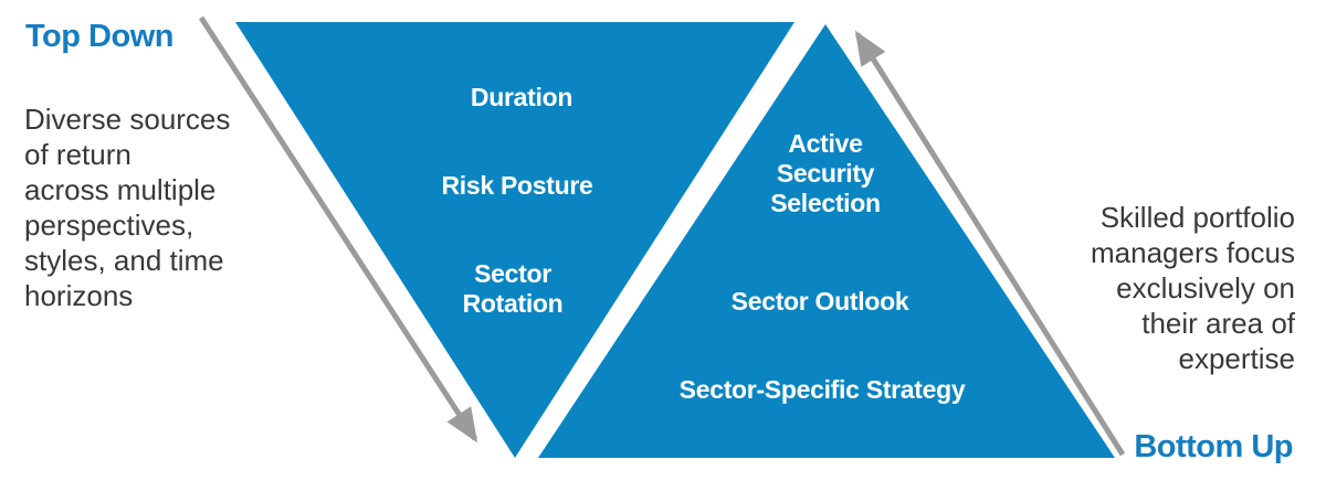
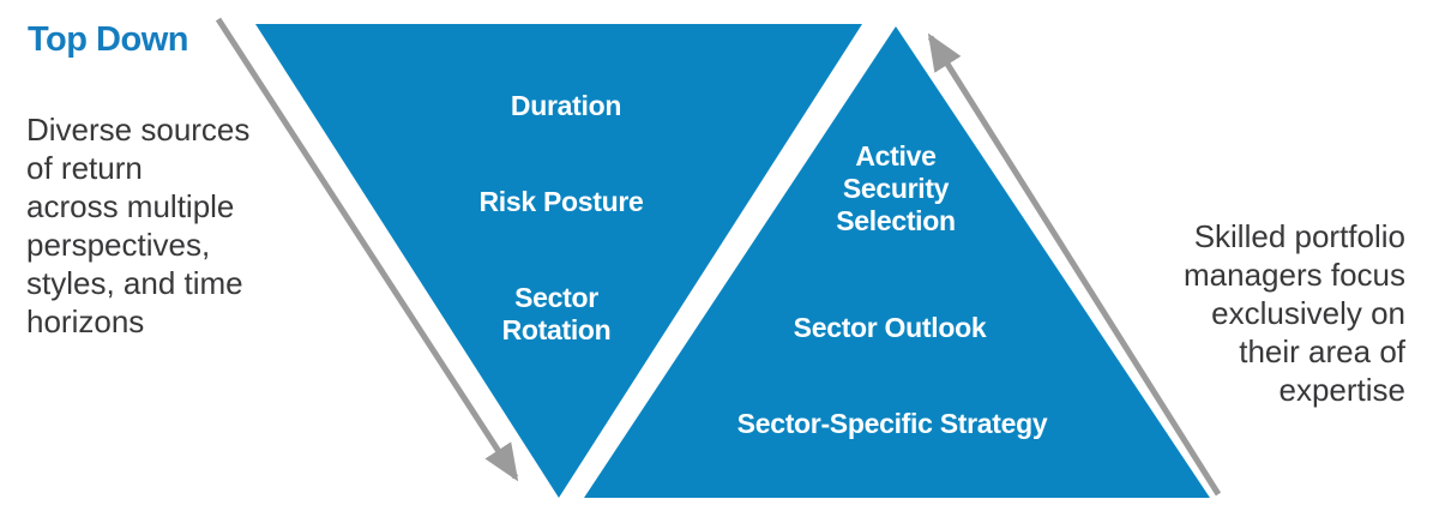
  Top Down
  Diverse sources
  of return
  across multiple
  perspectives,
  styles, and time
  horizons
  Duration
  Risk Posture
  Sector
  Rotation
  Active
  Security
  Selection
  Sector Outlook
  Sector-Specific Strategy
  Skilled portfolio
  managers focus
  exclusively on
  their area of
  expertise
- Bottom Up
